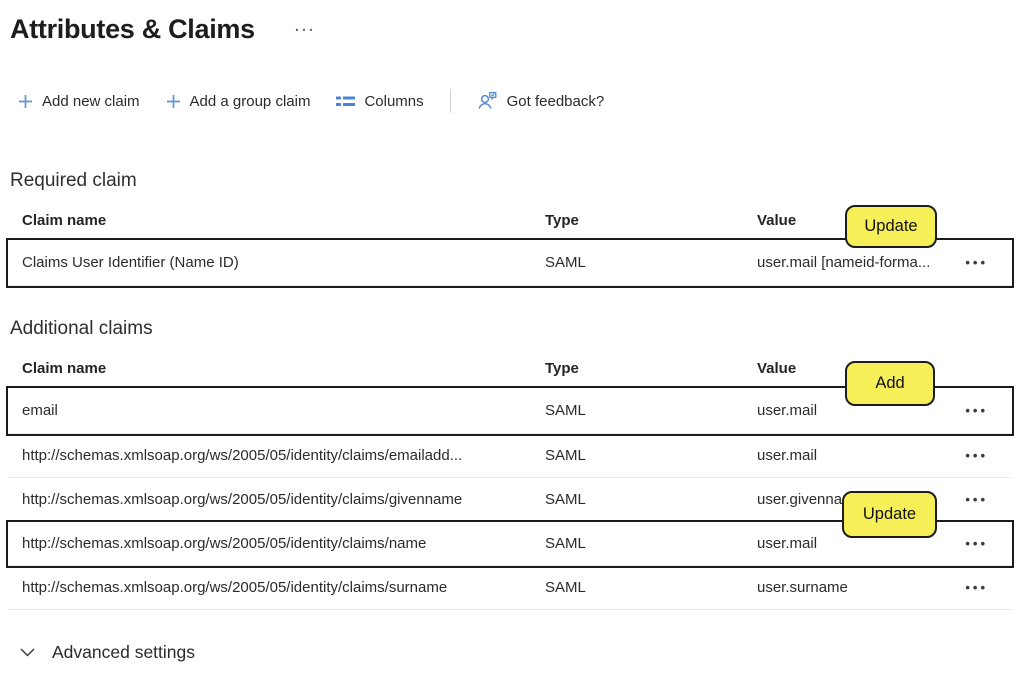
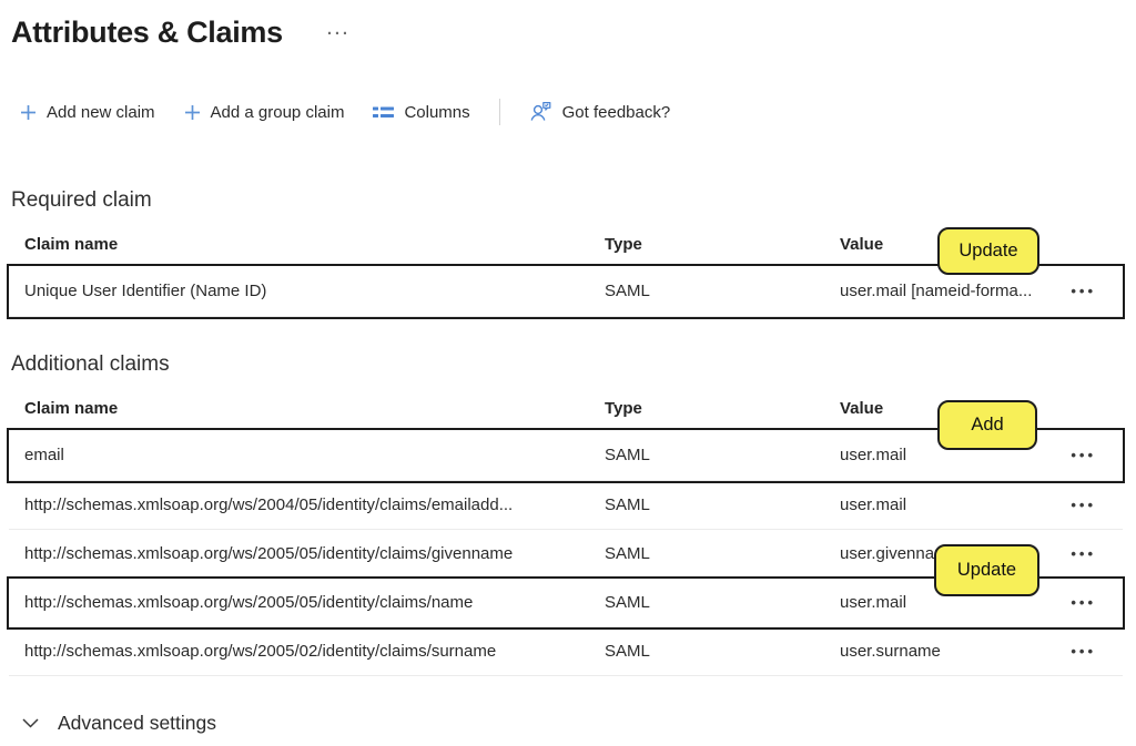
  Attributes & Claims
  ···
  Add new claim
  Add a group claim
  Columns
  Got feedback?
  Required claim
  Claim name
  Type
  Value
- Claims User Identifier (Name ID)
+ Unique User Identifier (Name ID)
  SAML
  user.mail [nameid-forma...
  •••
  Additional claims
  Claim name
  Type
  Value
  email
  SAML
  user.mail
  •••
- http://schemas.xmlsoap.org/ws/2005/05/identity/claims/emailadd...
+ http://schemas.xmlsoap.org/ws/2004/05/identity/claims/emailadd...
  SAML
  user.mail
  •••
  http://schemas.xmlsoap.org/ws/2005/05/identity/claims/givenname
  SAML
  user.givenna
  •••
  http://schemas.xmlsoap.org/ws/2005/05/identity/claims/name
  SAML
  user.mail
  •••
- http://schemas.xmlsoap.org/ws/2005/05/identity/claims/surname
+ http://schemas.xmlsoap.org/ws/2005/02/identity/claims/surname
  SAML
  user.surname
  •••
  Advanced settings
  Update
  Add
  Update
